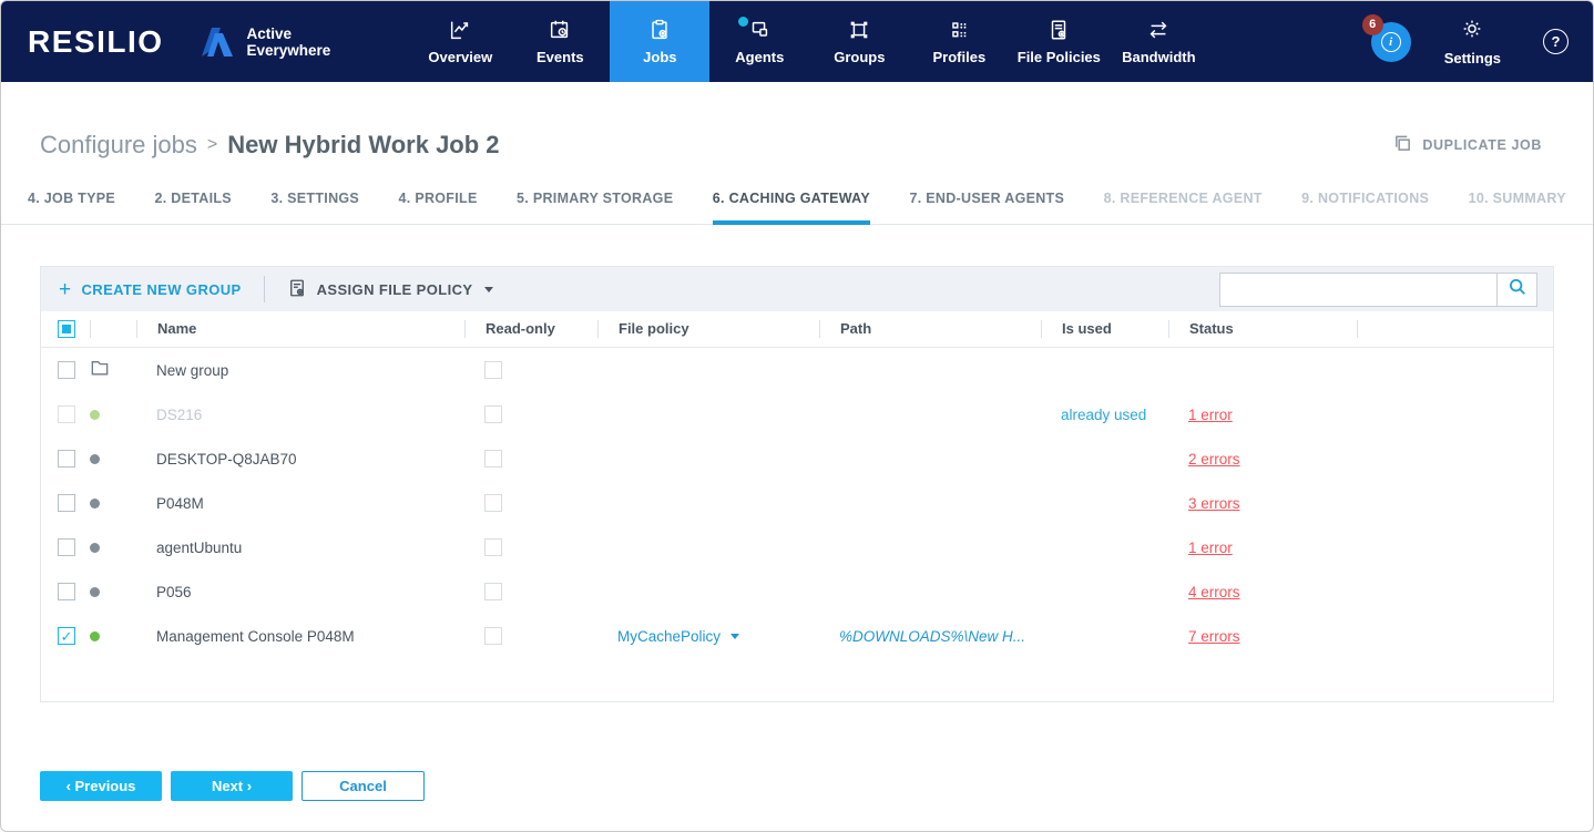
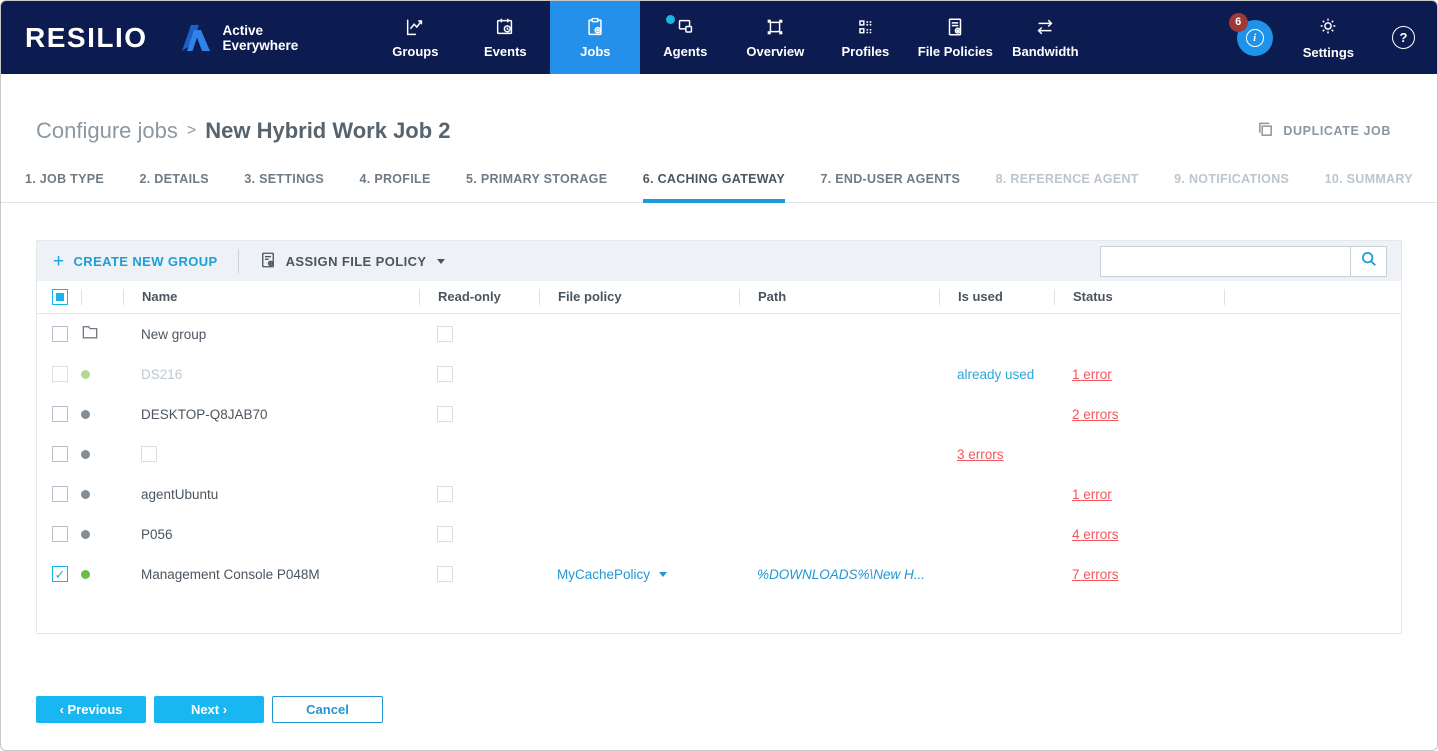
  RESILIO
  Active
  Everywhere
- Overview
+ Groups
  Events
  Jobs
  Agents
- Groups
+ Overview
  Profiles
  File Policies
  Bandwidth
  6
  i
  Settings
  ?
  Configure jobs
  >
  New Hybrid Work Job 2
  DUPLICATE JOB
- 4. JOB TYPE
+ 1. JOB TYPE
  2. DETAILS
  3. SETTINGS
  4. PROFILE
  5. PRIMARY STORAGE
  6. CACHING GATEWAY
  7. END-USER AGENTS
  8. REFERENCE AGENT
  9. NOTIFICATIONS
  10. SUMMARY
  +
  CREATE NEW GROUP
  ASSIGN FILE POLICY
  Name
  Read-only
  File policy
  Path
  Is used
  Status
  New group
  DS216
  already used
  1 error
  DESKTOP-Q8JAB70
  2 errors
- P048M
  3 errors
  agentUbuntu
  1 error
  P056
  4 errors
  Management Console P048M
  MyCachePolicy
  %DOWNLOADS%\New H...
  7 errors
  ‹ Previous
  Next ›
  Cancel
